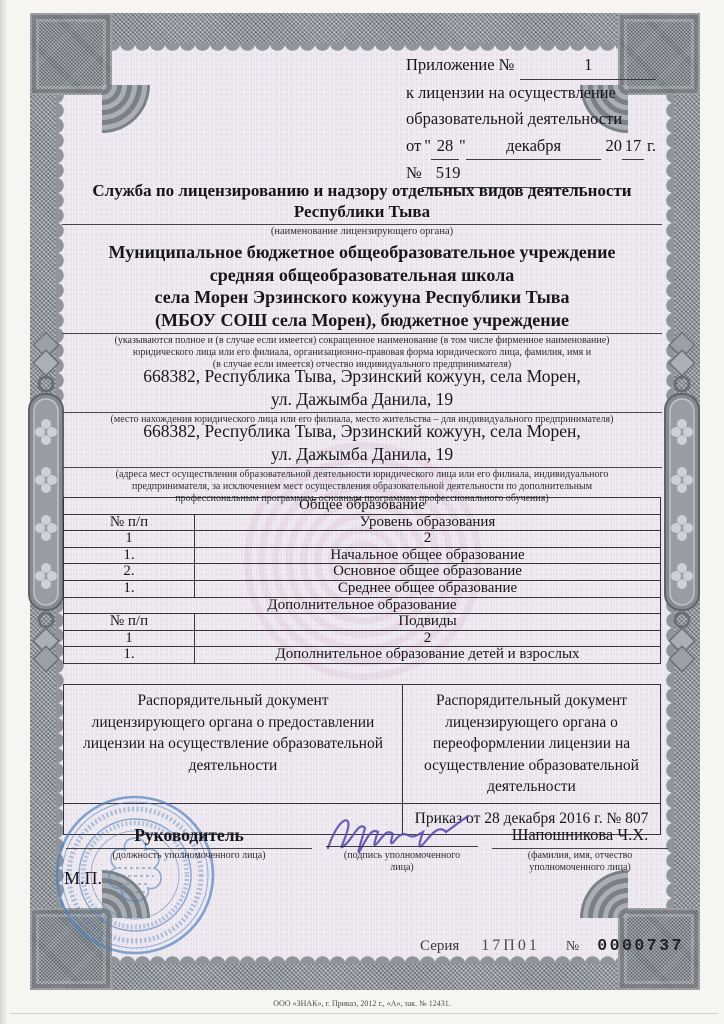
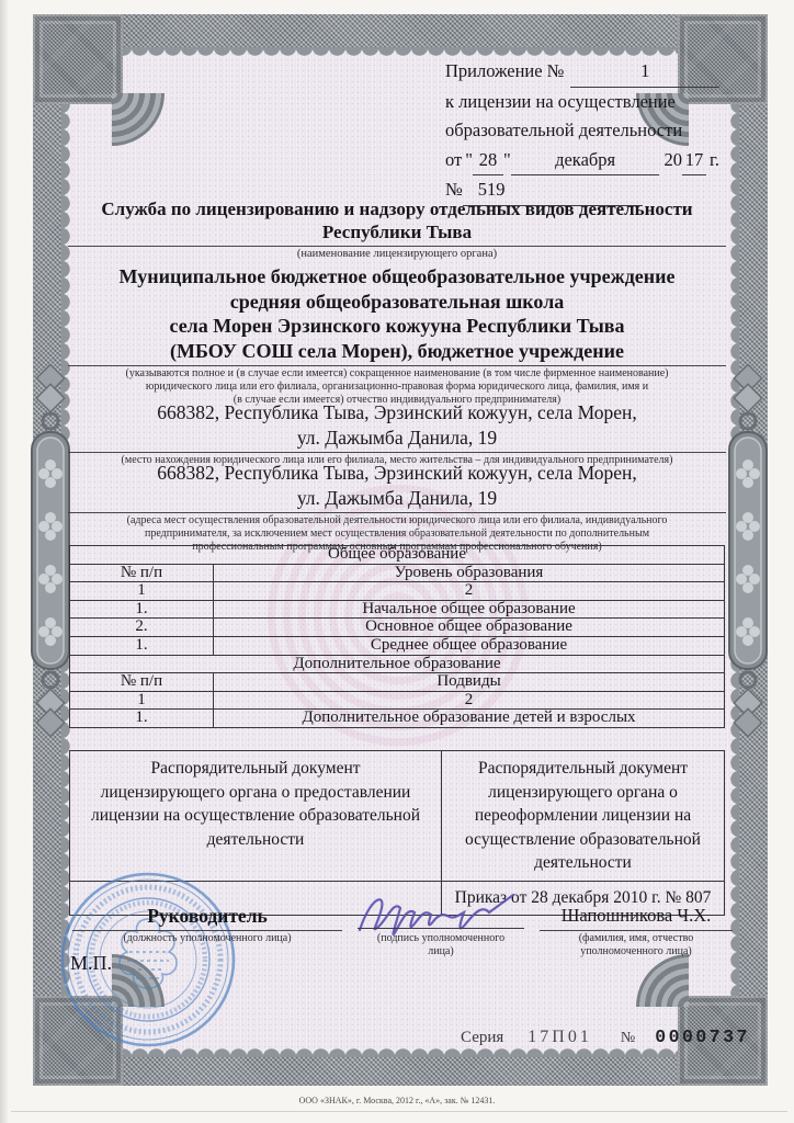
  Приложение №
  1
  к лицензии на осуществление
  образовательной деятельности
  от
  "
  28
  "
  декабря
  20
  17
  г.
  №
  519
  Служба по лицензированию и надзору отдельных видов деятельности
  Республики Тыва
  (наименование лицензирующего органа)
  Муниципальное бюджетное общеобразовательное учреждение
  средняя общеобразовательная школа
  села Морен Эрзинского кожууна Республики Тыва
  (МБОУ СОШ села Морен), бюджетное учреждение
  (указываются полное и (в случае если имеется) сокращенное наименование (в том числе фирменное наименование)
  юридического лица или его филиала, организационно-правовая форма юридического лица, фамилия, имя и
  (в случае если имеется) отчество индивидуального предпринимателя)
  668382, Республика Тыва, Эрзинский кожуун, села Морен,
  ул. Дажымба Данила, 19
  (место нахождения юридического лица или его филиала, место жительства – для индивидуального предпринимателя)
  668382, Республика Тыва, Эрзинский кожуун, села Морен,
  ул. Дажымба Данила, 19
  (адреса мест осуществления образовательной деятельности юридического лица или его филиала, индивидуального
  предпринимателя, за исключением мест осуществления образовательной деятельности по дополнительным
  профессиональным программам, основным программам профессионального обучения)
  Общее образование
  № п/п	Уровень образования
  1	2
  1.	Начальное общее образование
  2.	Основное общее образование
  1.	Среднее общее образование
  Дополнительное образование
  № п/п	Подвиды
  1	2
  1.	Дополнительное образование детей и взрослых
  Распорядительный документ лицензирующего органа о предоставлении лицензии на осуществление образовательной деятельности	Распорядительный документ лицензирующего органа о переоформлении лицензии на осуществление образовательной деятельности
- 	Приказ от 28 декабря 2016 г. № 807
+ 	Приказ от 28 декабря 2010 г. № 807
  Руководитель
  (должность уполномоченного лица)
  (подпись уполномоченного
  лица)
  Шапошникова Ч.Х.
  (фамилия, имя, отчество
  уполномоченного лица)
  М.П.
  Серия
  17П01
  №
  0000737
- ООО «ЗНАК», г. Приказ, 2012 г., «А», зак. № 12431.
+ ООО «ЗНАК», г. Москва, 2012 г., «А», зак. № 12431.
